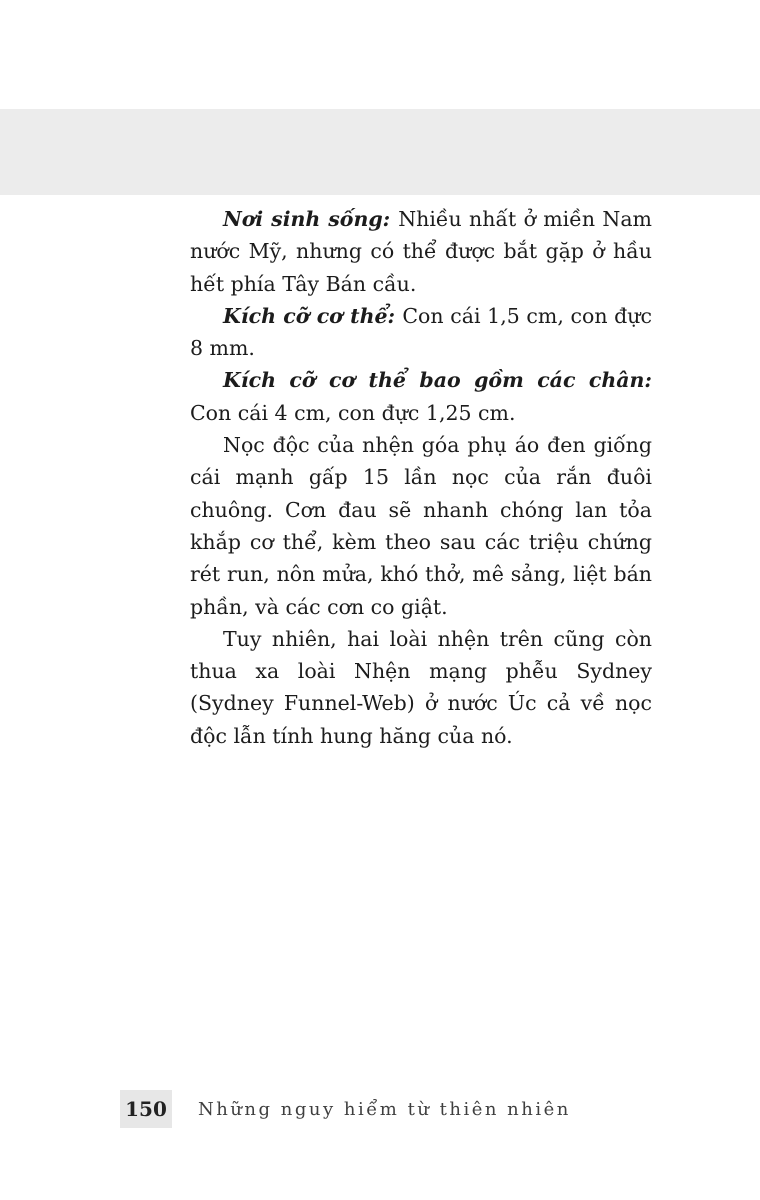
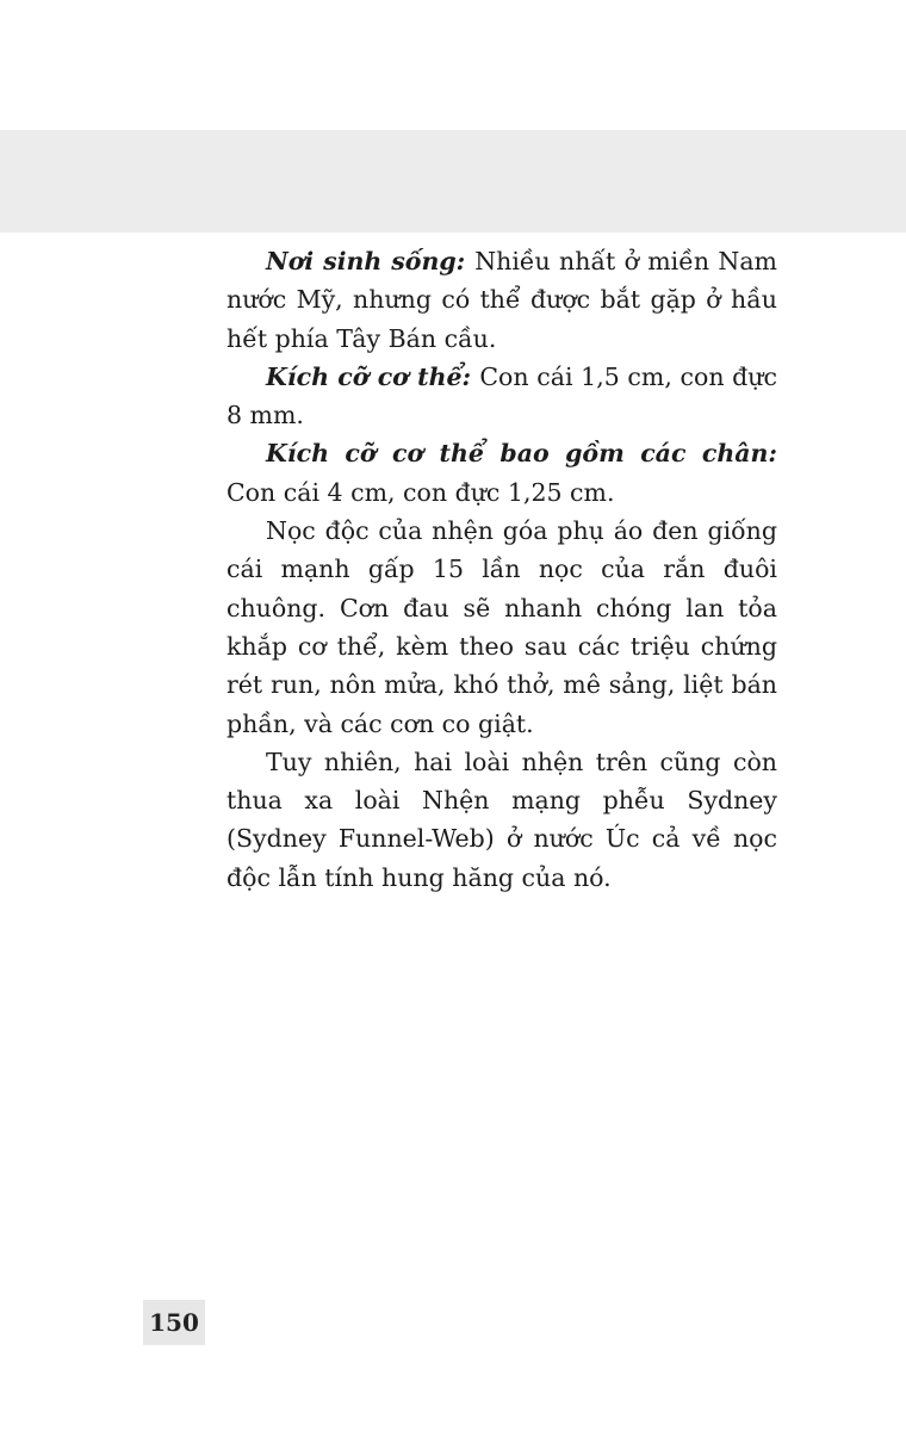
  Nơi sinh sống: Nhiều nhất ở miền Nam nước Mỹ, nhưng có thể được bắt gặp ở hầu hết phía Tây Bán cầu.
  Kích cỡ cơ thể: Con cái 1,5 cm, con đực 8 mm.
  Kích cỡ cơ thể bao gồm các chân: Con cái 4 cm, con đực 1,25 cm.
  Nọc độc của nhện góa phụ áo đen giống cái mạnh gấp 15 lần nọc của rắn đuôi chuông. Cơn đau sẽ nhanh chóng lan tỏa khắp cơ thể, kèm theo sau các triệu chứng rét run, nôn mửa, khó thở, mê sảng, liệt bán phần, và các cơn co giật.
  Tuy nhiên, hai loài nhện trên cũng còn thua xa loài Nhện mạng phễu Sydney (Sydney Funnel-Web) ở nước Úc cả về nọc độc lẫn tính hung hăng của nó.
  150
- Những nguy hiểm từ thiên nhiên
